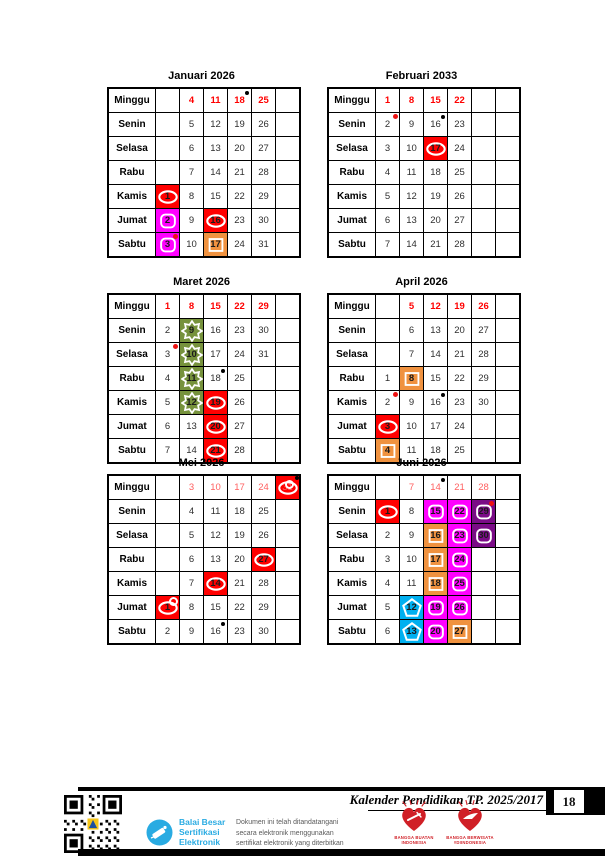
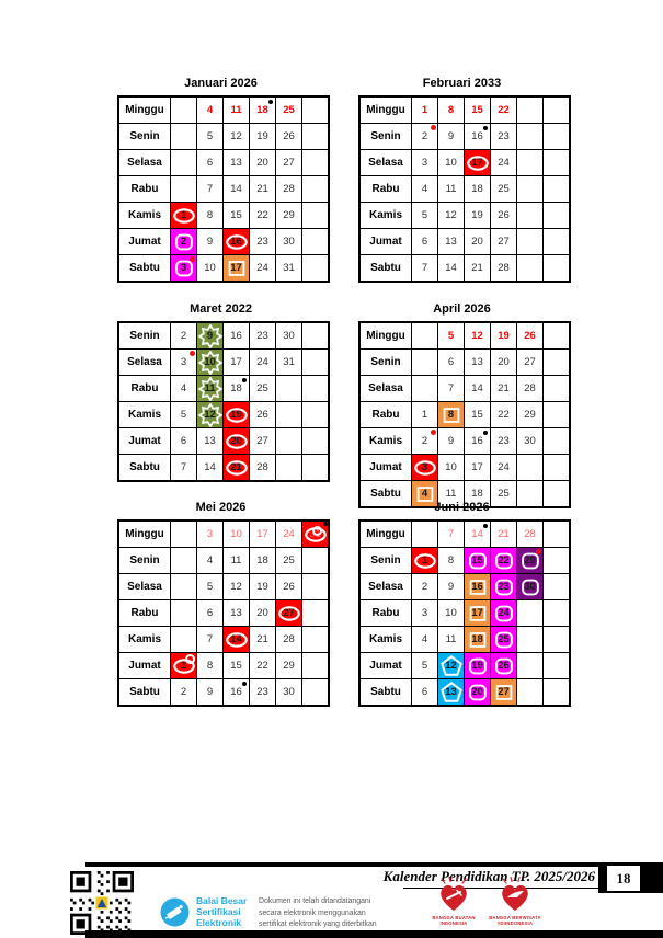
  Januari 2026
  Minggu		4	11	18	25
  Senin		5	12	19	26
  Selasa		6	13	20	27
  Rabu		7	14	21	28
  Kamis	1	8	15	22	29
  Jumat	2	9	16	23	30
  Sabtu	3	10	17	24	31
  Februari 2033
  Minggu	1	8	15	22
  Senin	2	9	16	23
  Selasa	3	10	17	24
  Rabu	4	11	18	25
  Kamis	5	12	19	26
  Jumat	6	13	20	27
  Sabtu	7	14	21	28
- Maret 2026
+ Maret 2022
- Minggu	1	8	15	22	29
  Senin	2	9	16	23	30
  Selasa	3	10	17	24	31
  Rabu	4	11	18	25
  Kamis	5	12	19	26
  Jumat	6	13	20	27
  Sabtu	7	14	21	28
  April 2026
  Minggu		5	12	19	26
  Senin		6	13	20	27
  Selasa		7	14	21	28
  Rabu	1	8	15	22	29
  Kamis	2	9	16	23	30
  Jumat	3	10	17	24
  Sabtu	4	11	18	25
  Mei 2026
  Minggu		3	10	17	24	31
  Senin		4	11	18	25
  Selasa		5	12	19	26
  Rabu		6	13	20	27
  Kamis		7	14	21	28
  Jumat	1	8	15	22	29
  Sabtu	2	9	16	23	30
  Juni 2026
  Minggu		7	14	21	28
  Senin	1	8	15	22	29
  Selasa	2	9	16	23	30
  Rabu	3	10	17	24
  Kamis	4	11	18	25
  Jumat	5	12	19	26
  Sabtu	6	13	20	27
- Kalender Pendidikan TP. 2025/2017
+ Kalender Pendidikan TP. 2025/2026
  18
  Balai Besar
  Sertifikasi
  Elektronik
